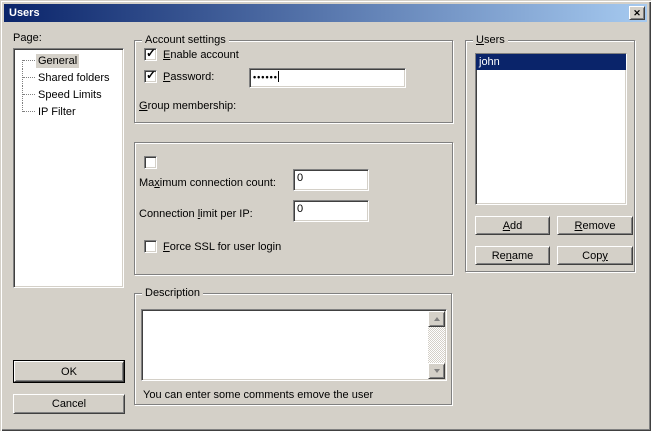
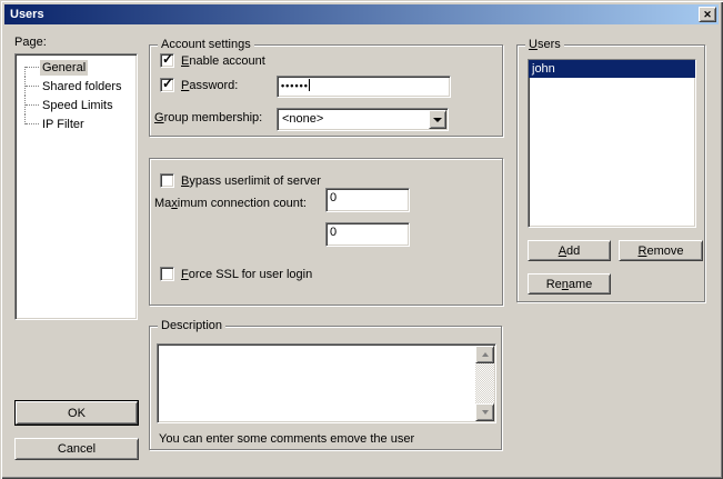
  Users
  ✕
  Page:
  General
  Shared folders
  Speed Limits
  IP Filter
  OK
  Cancel
  Account settings
  ✓
  Enable account
  ✓
  Password:
  ••••••
  Group membership:
+ <none>
+ Bypass userlimit of server
  Maximum connection count:
  0
- Connection limit per IP:
  0
  Force SSL for user login
  Description
  You can enter some comments emove the user
  Users
  john
  Add
  Remove
  Rename
- Copy
